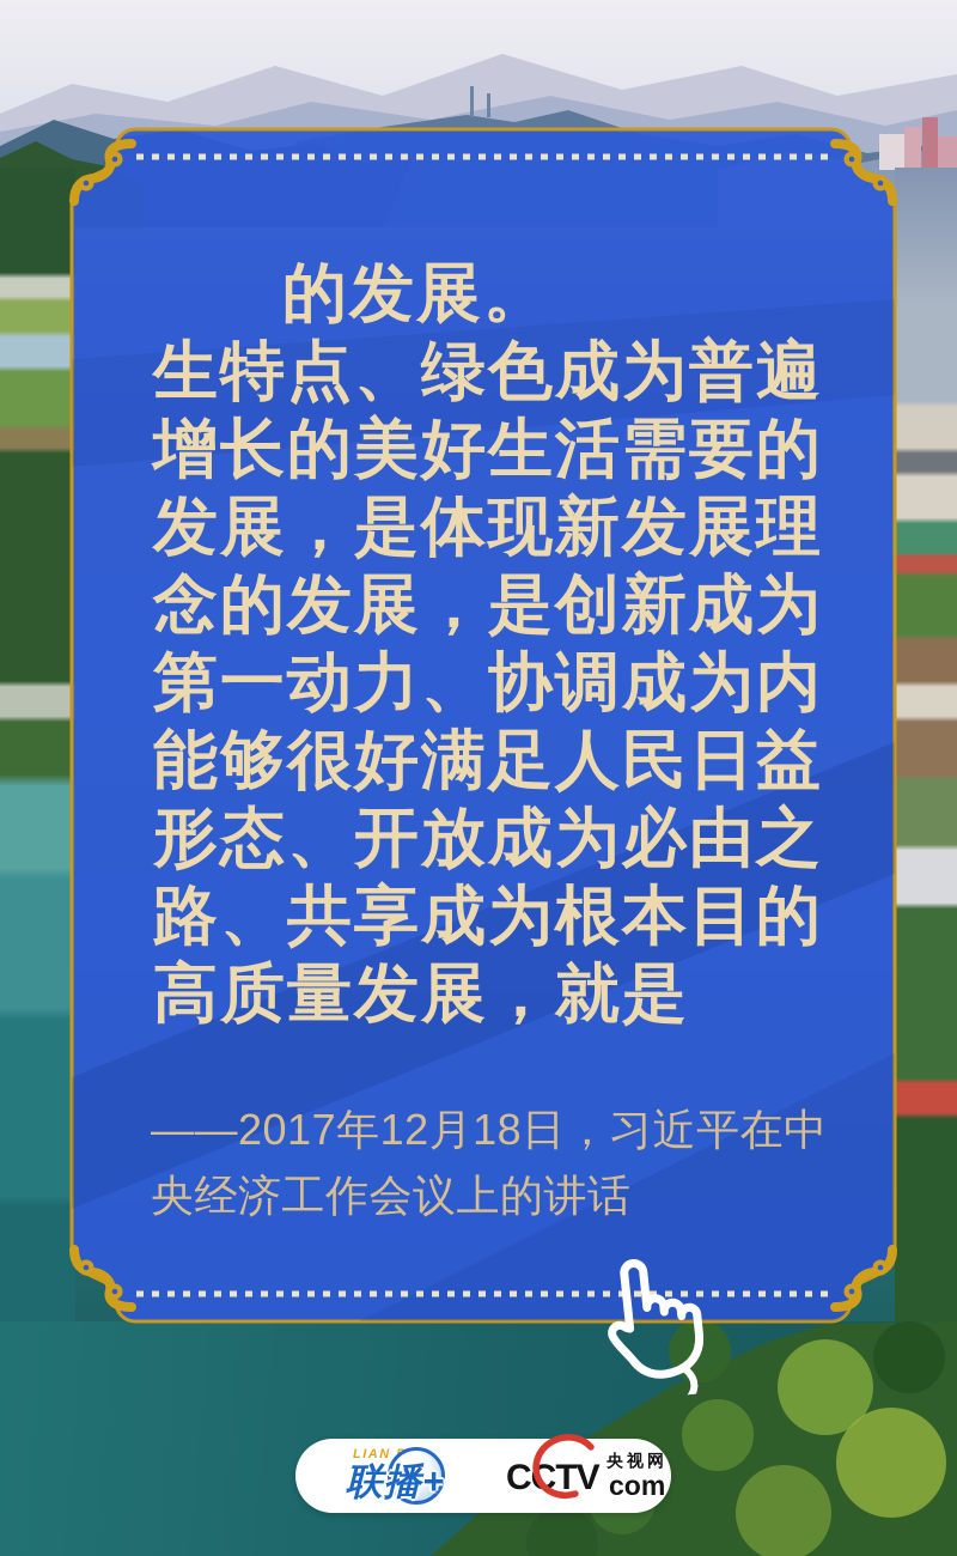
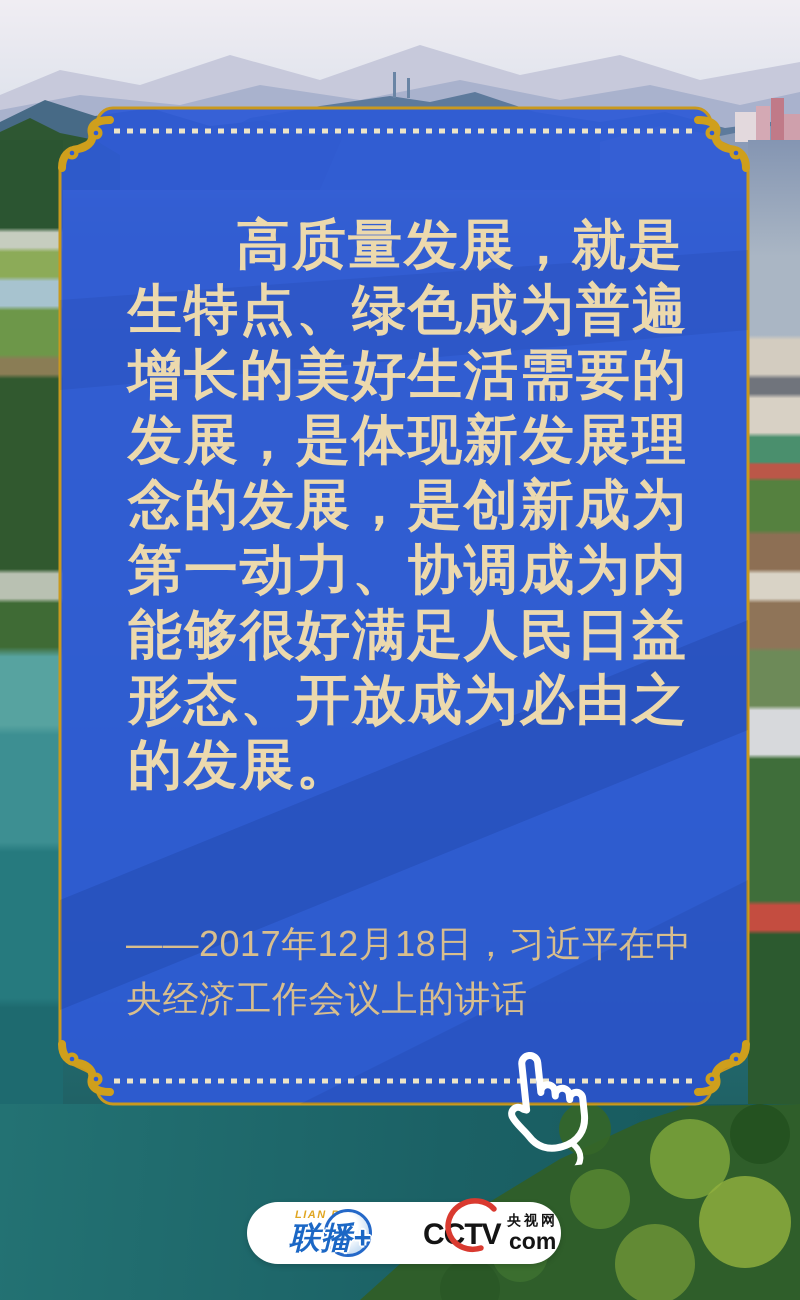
- 的发展。
+ 高质量发展，就是
  生特点、绿色成为普遍
  增长的美好生活需要的
  发展，是体现新发展理
  念的发展，是创新成为
  第一动力、协调成为内
  能够很好满足人民日益
  形态、开放成为必由之
- 路、共享成为根本目的
- 高质量发展，就是
+ 的发展。
  ——2017年12月18日，习近平在中
  央经济工作会议上的讲话
  联播+
  CCTV
  央视网
  com
